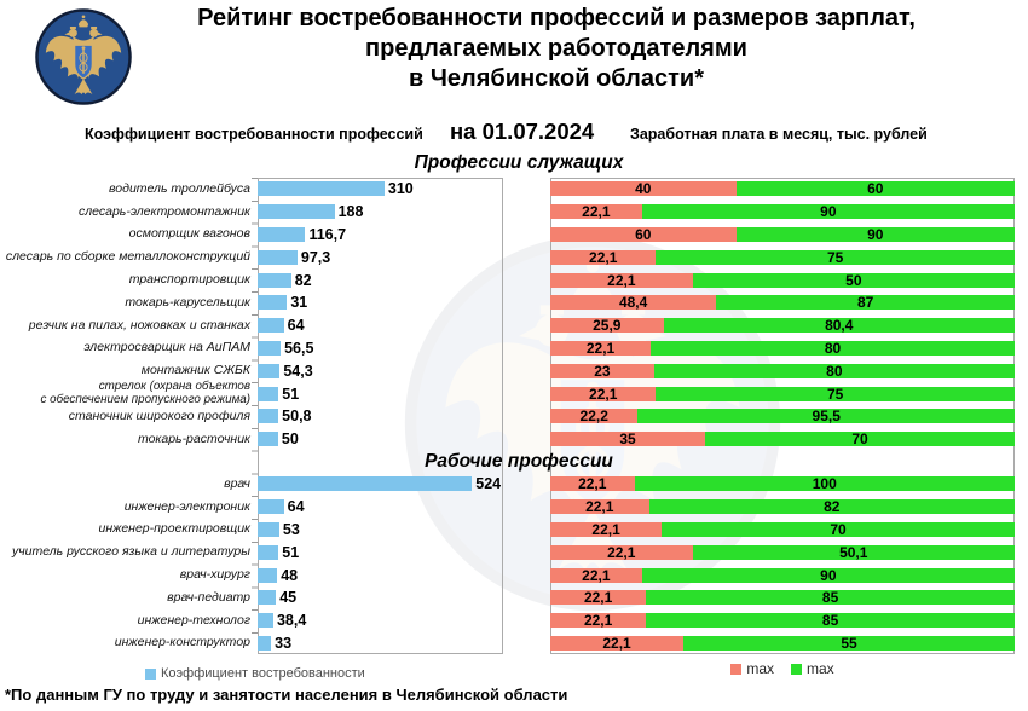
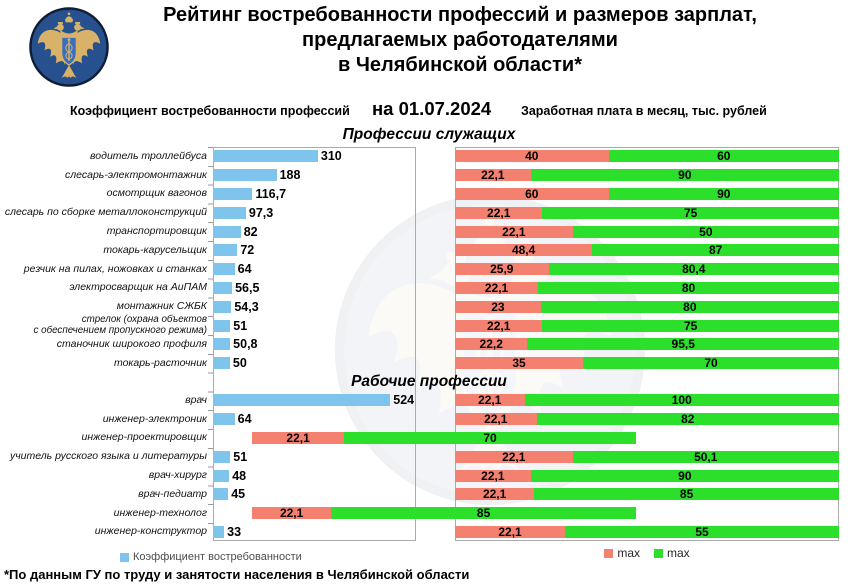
  Рейтинг востребованности профессий и размеров зарплат,
  предлагаемых работодателями
  в Челябинской области*
  Коэффициент востребованности профессий
  на 01.07.2024
  Заработная плата в месяц, тыс. рублей
  Профессии служащих
  водитель троллейбуса
  310
  40
  60
  слесарь-электромонтажник
  188
  22,1
  90
  осмотрщик вагонов
  116,7
  60
  90
  слесарь по сборке металлоконструкций
  97,3
  22,1
  75
  транспортировщик
  82
  22,1
  50
  токарь-карусельщик
- 31
+ 72
  48,4
  87
  резчик на пилах, ножовках и станках
  64
  25,9
  80,4
  электросварщик на АиПАМ
  56,5
  22,1
  80
  монтажник СЖБК
  54,3
  23
  80
  стрелок (охрана объектов
  с обеспечением пропускного режима)
  51
  22,1
  75
  станочник широкого профиля
  50,8
  22,2
  95,5
  токарь-расточник
  50
  35
  70
  Рабочие профессии
  врач
  524
  22,1
  100
  инженер-электроник
  64
  22,1
  82
  инженер-проектировщик
- 53
  22,1
  70
  учитель русского языка и литературы
  51
  22,1
  50,1
  врач-хирург
  48
  22,1
  90
  врач-педиатр
  45
  22,1
  85
  инженер-технолог
- 38,4
  22,1
  85
  инженер-конструктор
  33
  22,1
  55
  Коэффициент востребованности
  max
  max
  *По данным ГУ по труду и занятости населения в Челябинской области
